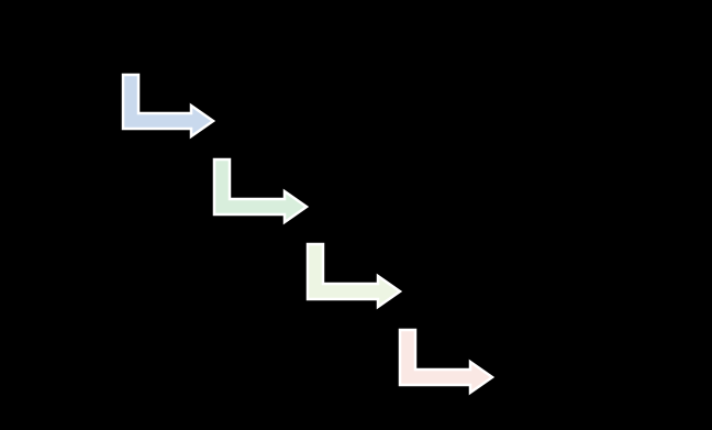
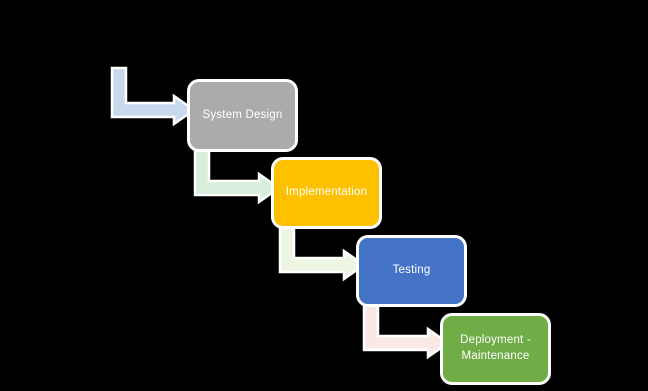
+ System Design
+ Implementation
+ Testing
+ Deployment -
+ Maintenance
